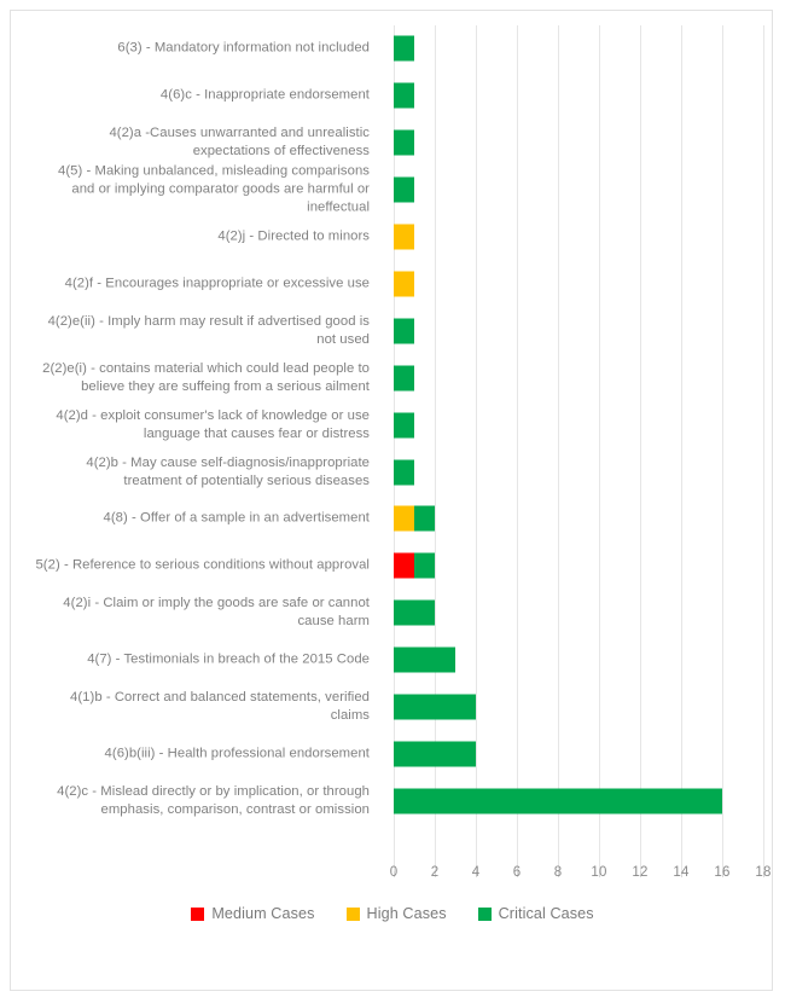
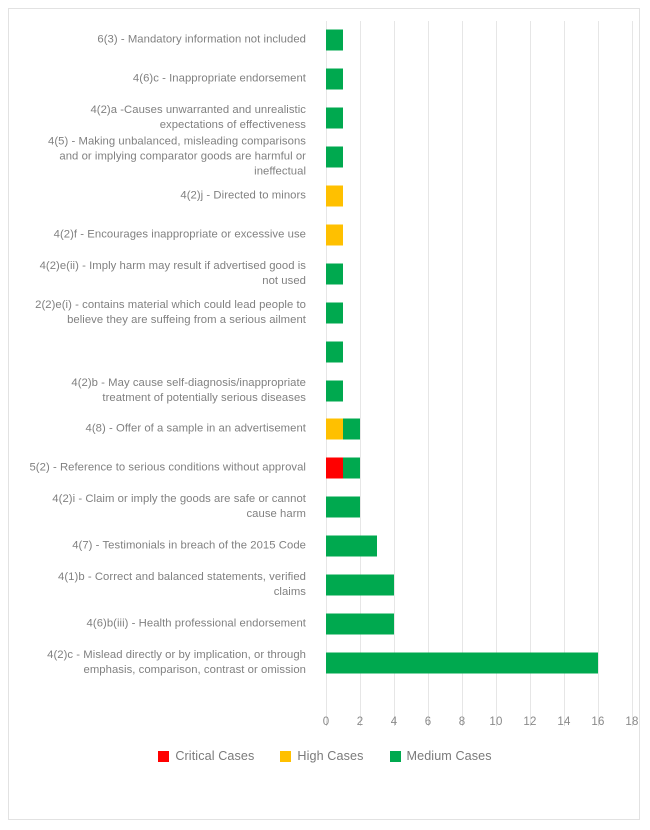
  6(3) - Mandatory information not included
  4(6)c - Inappropriate endorsement
  4(2)a -Causes unwarranted and unrealistic expectations of effectiveness
  4(5) - Making unbalanced, misleading comparisons and or implying comparator goods are harmful or ineffectual
  4(2)j - Directed to minors
  4(2)f - Encourages inappropriate or excessive use
  4(2)e(ii) - Imply harm may result if advertised good is not used
  2(2)e(i) - contains material which could lead people to believe they are suffeing from a serious ailment
- 4(2)d - exploit consumer's lack of knowledge or use language that causes fear or distress
  4(2)b - May cause self-diagnosis/inappropriate treatment of potentially serious diseases
  4(8) - Offer of a sample in an advertisement
  5(2) - Reference to serious conditions without approval
  4(2)i - Claim or imply the goods are safe or cannot cause harm
  4(7) - Testimonials in breach of the 2015 Code
  4(1)b - Correct and balanced statements, verified claims
  4(6)b(iii) - Health professional endorsement
  4(2)c - Mislead directly or by implication, or through emphasis, comparison, contrast or omission
  0
  2
  4
  6
  8
  10
  12
  14
  16
  18
- Medium Cases
+ Critical Cases
  High Cases
- Critical Cases
+ Medium Cases
